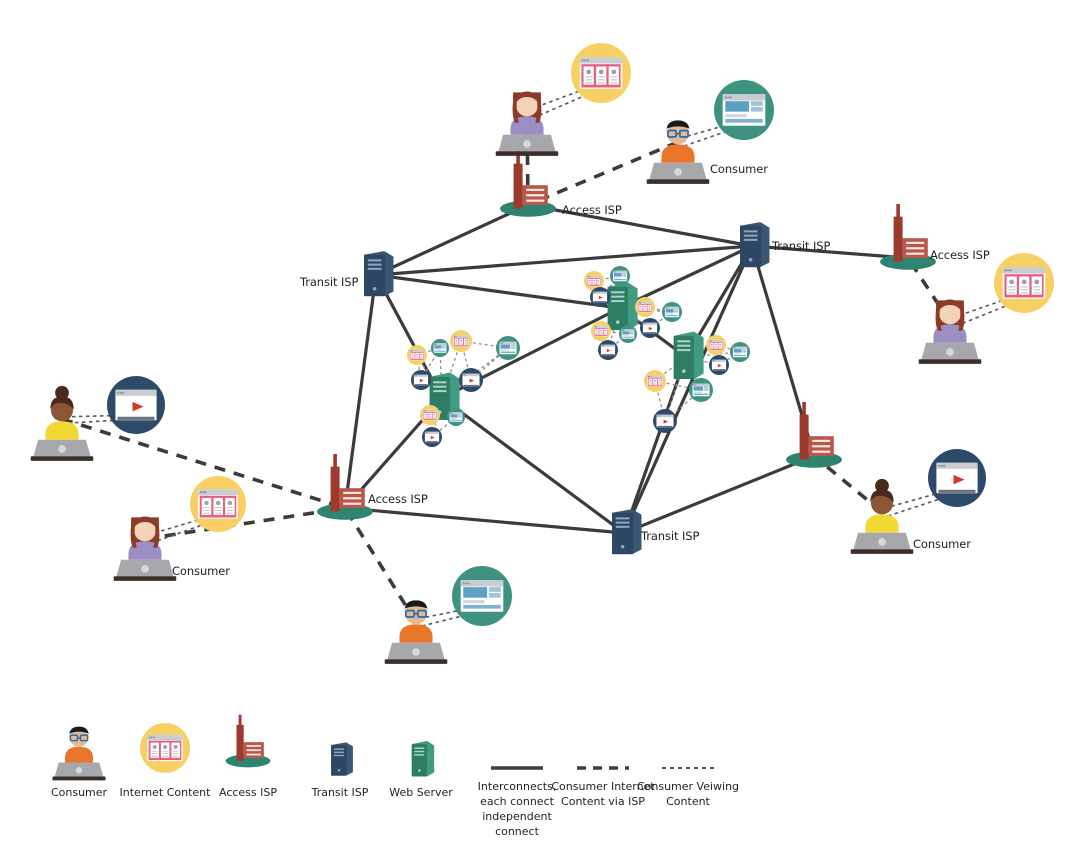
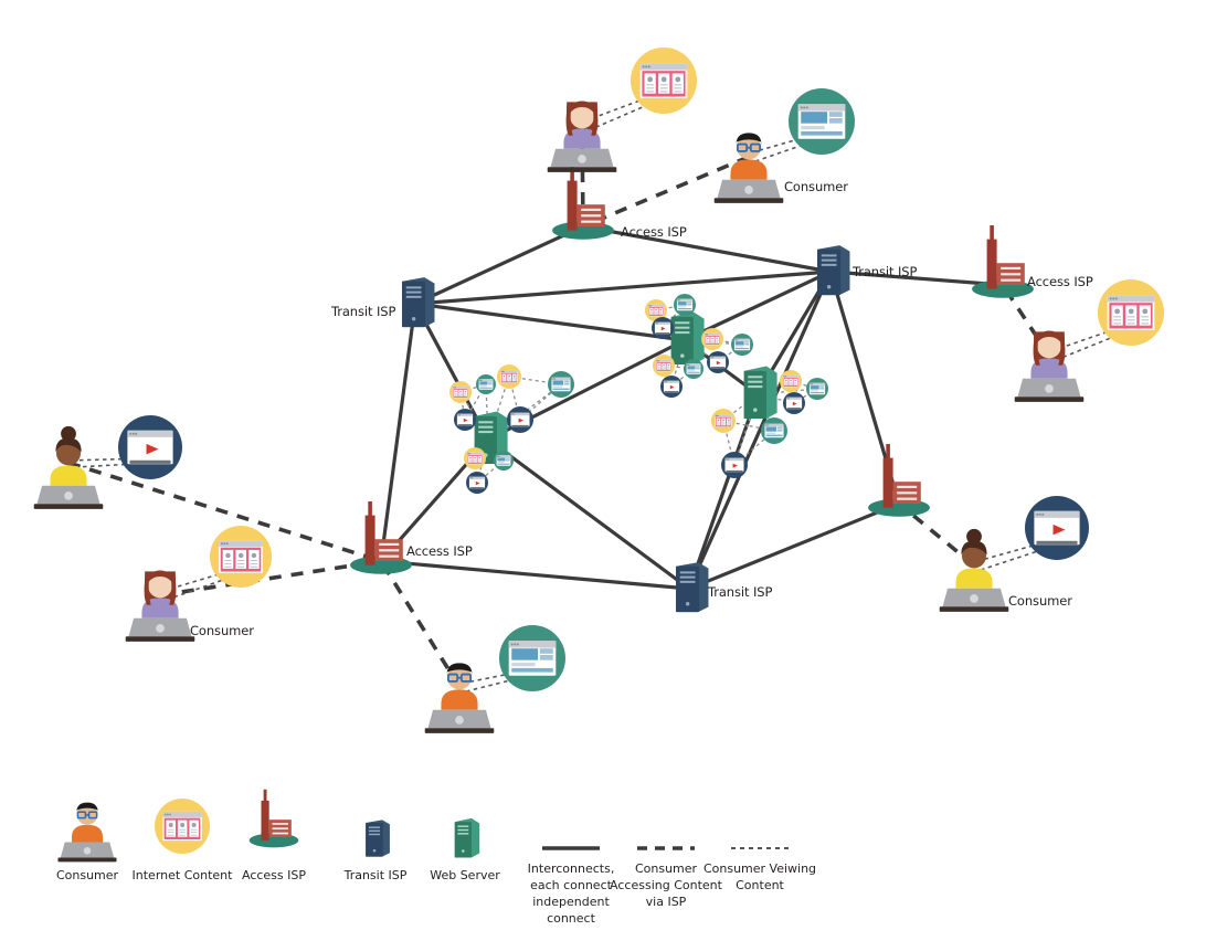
  Access ISP
  Access ISP
  Access ISP
  Transit ISP
  Transit ISP
  Transit ISP
  Consumer
  Consumer
  Consumer
  Consumer
  Internet Content
  Access ISP
  Transit ISP
  Web Server
  Interconnects, each connect independent connect
- Consumer Internet Content via ISP
+ Consumer Accessing Content via ISP
  Consumer Veiwing Content
